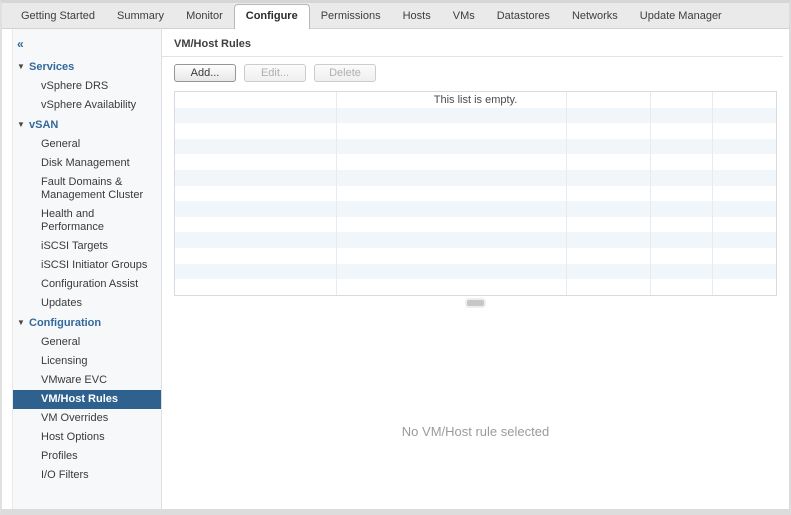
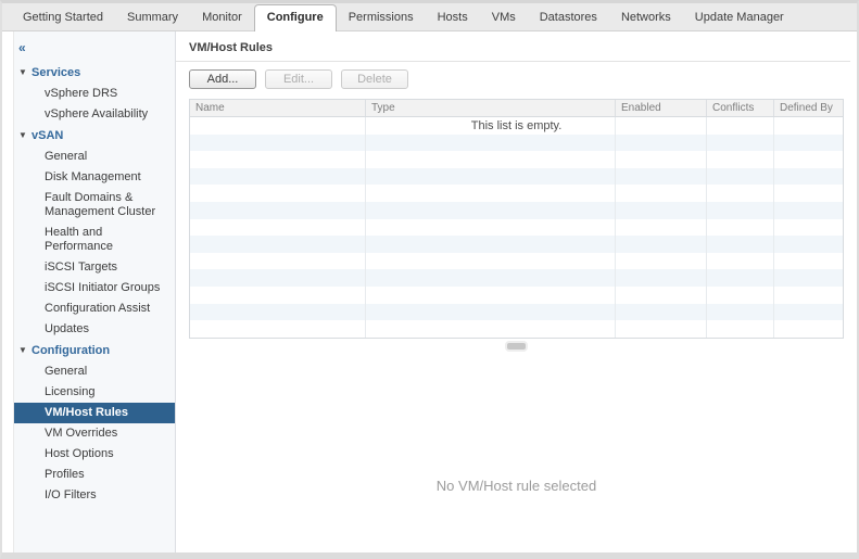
  Getting Started
  Summary
  Monitor
  Configure
  Permissions
  Hosts
  VMs
  Datastores
  Networks
  Update Manager
  «
  ▼ Services
  vSphere DRS
  vSphere Availability
  ▼ vSAN
  General
  Disk Management
  Fault Domains & Management Cluster
  Health and Performance
  iSCSI Targets
  iSCSI Initiator Groups
  Configuration Assist
  Updates
  ▼ Configuration
  General
  Licensing
- VMware EVC
  VM/Host Rules
  VM Overrides
  Host Options
  Profiles
  I/O Filters
  VM/Host Rules
  Add...
  Edit...
  Delete
+ Name
+ Type
+ Enabled
+ Conflicts
+ Defined By
  This list is empty.
  No VM/Host rule selected
